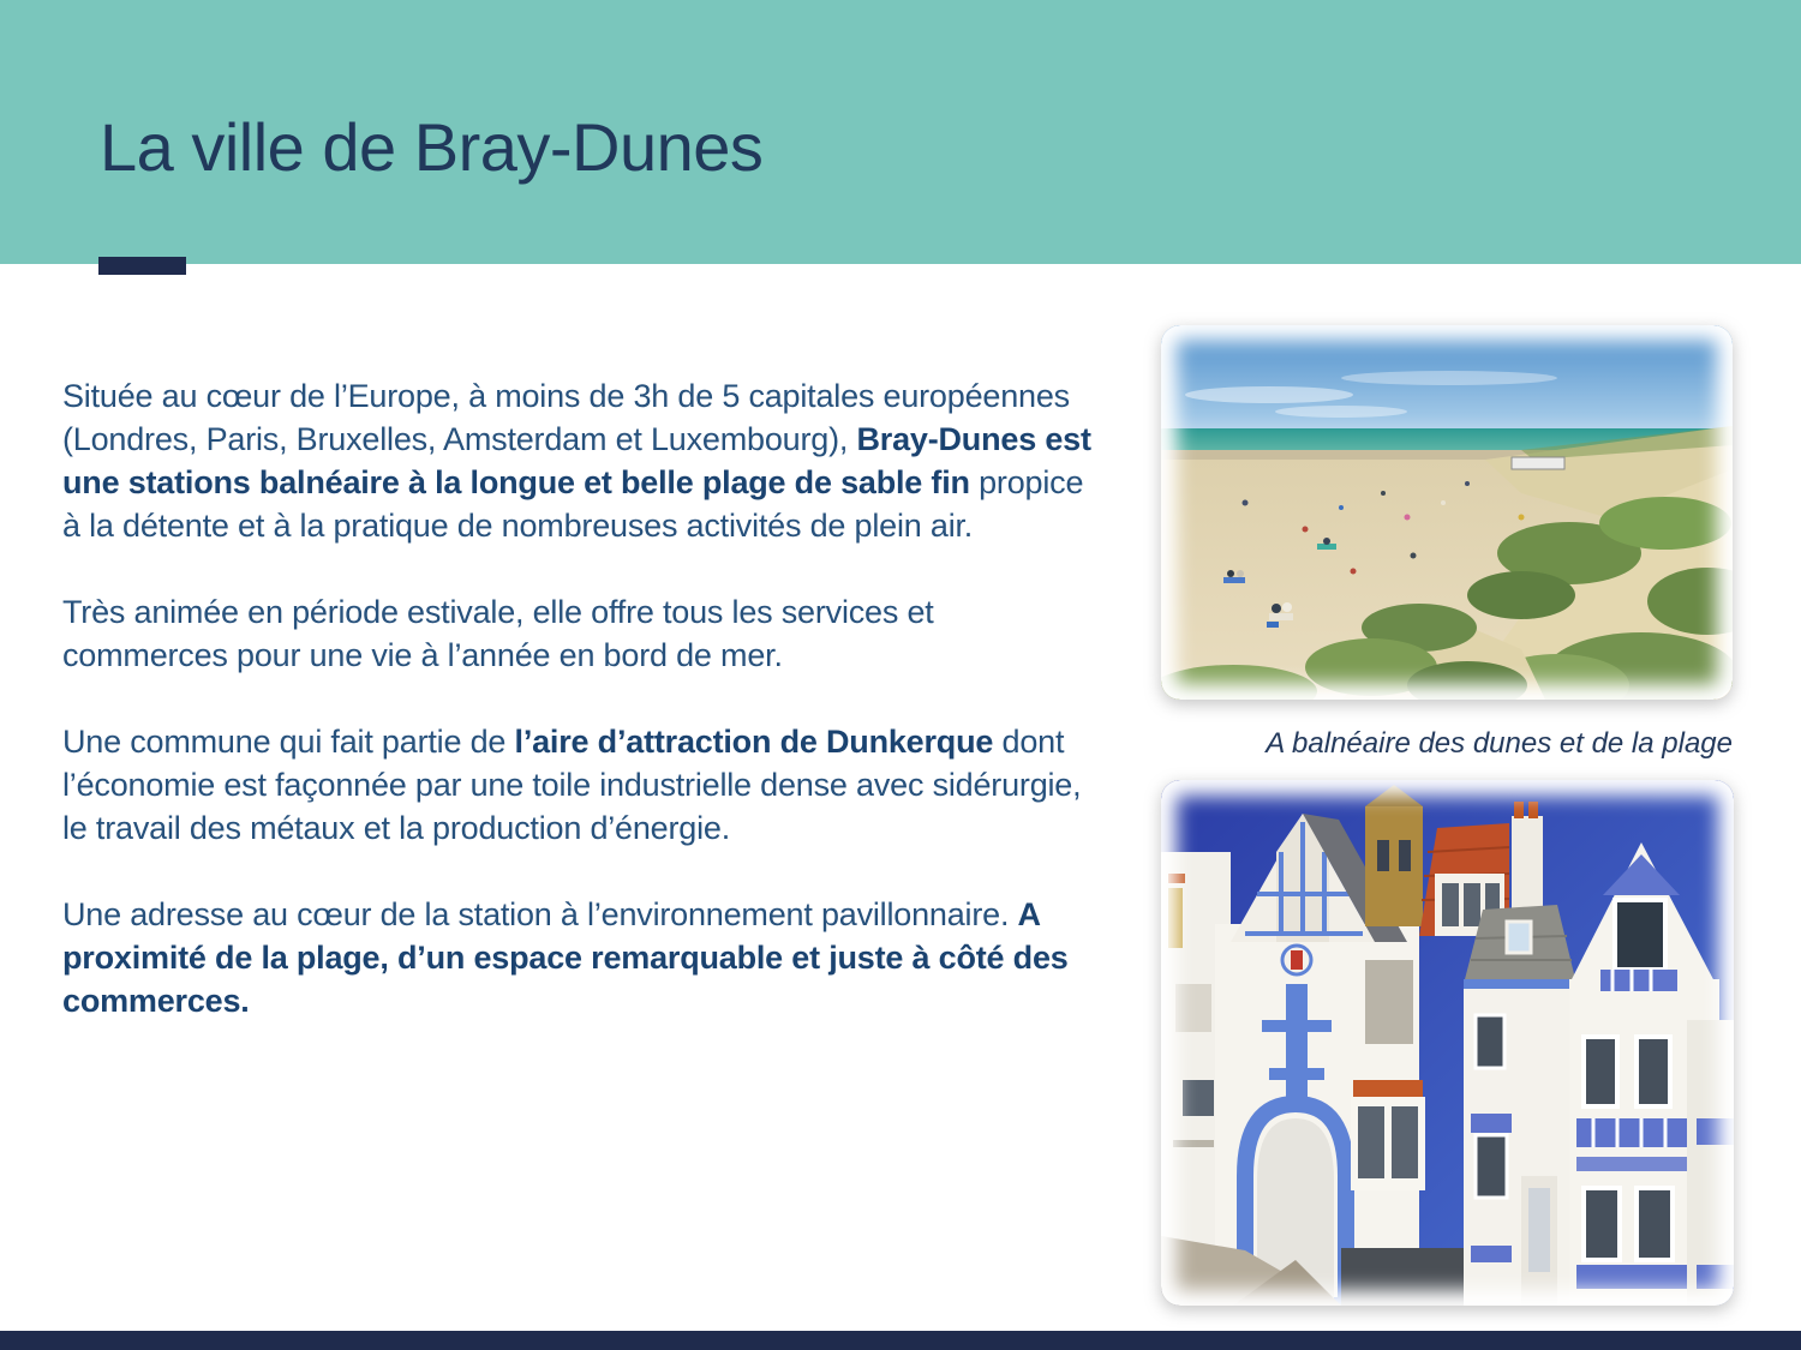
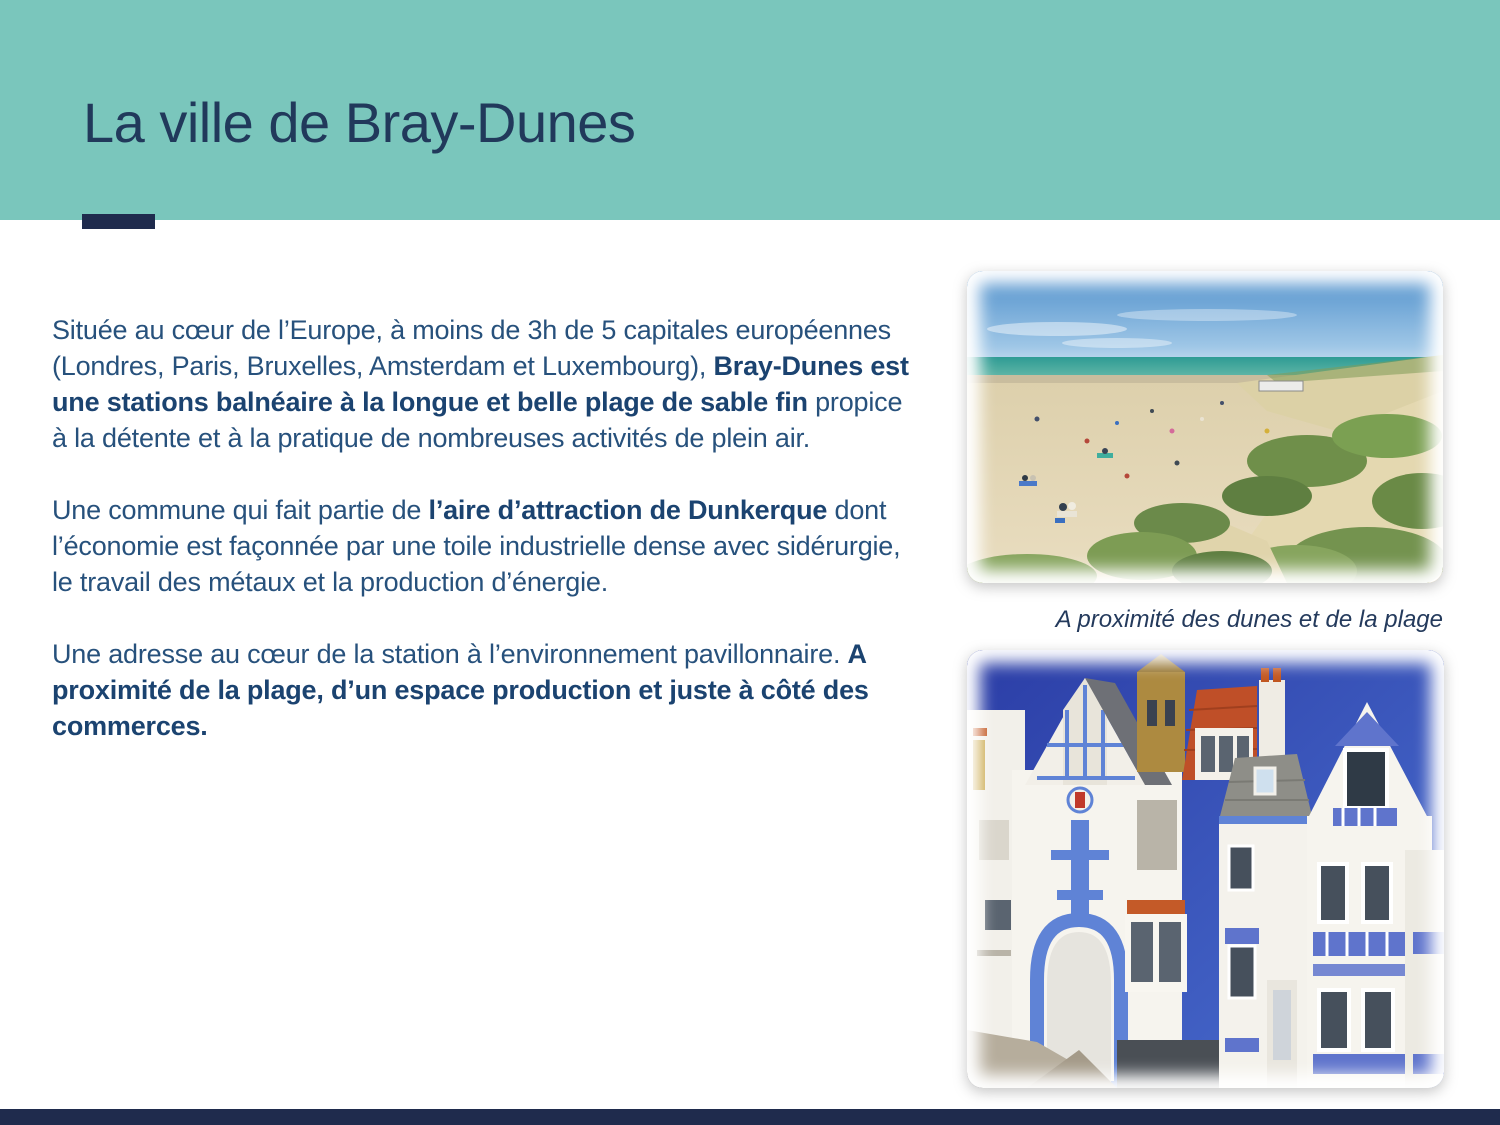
  La ville de Bray-Dunes
  Située au cœur de l’Europe, à moins de 3h de 5 capitales européennes (Londres, Paris, Bruxelles, Amsterdam et Luxembourg), Bray-Dunes est une stations balnéaire à la longue et belle plage de sable fin propice à la détente et à la pratique de nombreuses activités de plein air.
- Très animée en période estivale, elle offre tous les services et commerces pour une vie à l’année en bord de mer.
  Une commune qui fait partie de l’aire d’attraction de Dunkerque dont l’économie est façonnée par une toile industrielle dense avec sidérurgie, le travail des métaux et la production d’énergie.
- Une adresse au cœur de la station à l’environnement pavillonnaire. A proximité de la plage, d’un espace remarquable et juste à côté des commerces.
+ Une adresse au cœur de la station à l’environnement pavillonnaire. A proximité de la plage, d’un espace production et juste à côté des commerces.
- A balnéaire des dunes et de la plage
+ A proximité des dunes et de la plage
